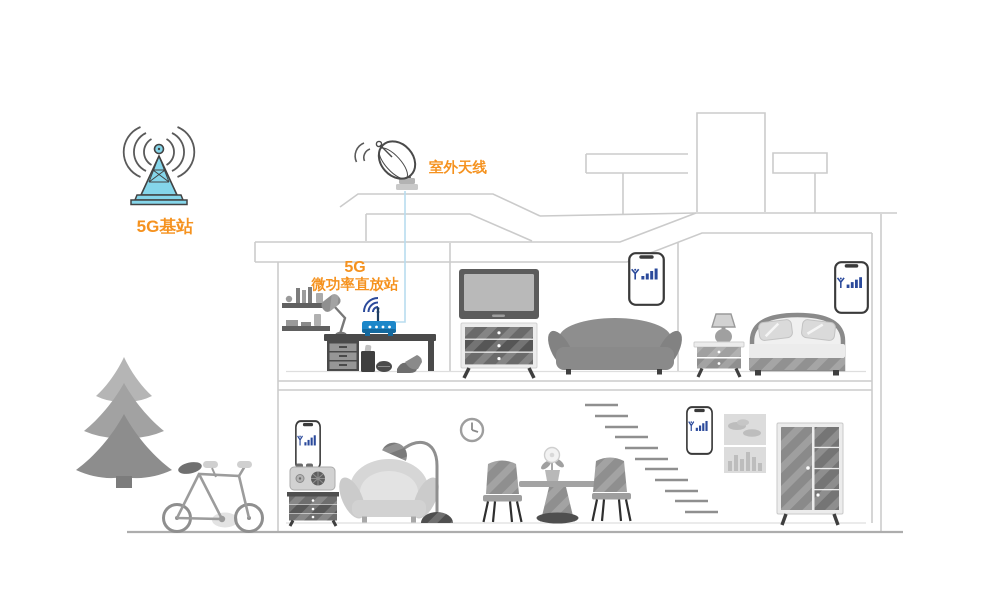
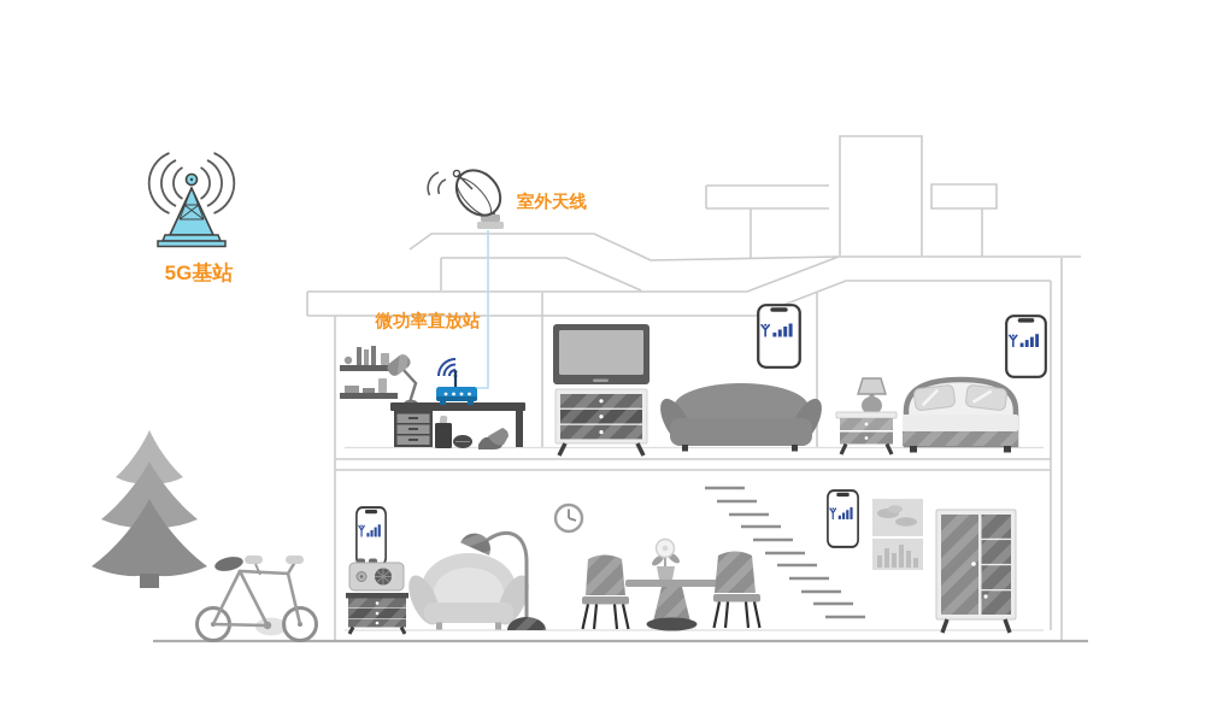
  5G基站
  室外天线
- 5G
  微功率直放站
